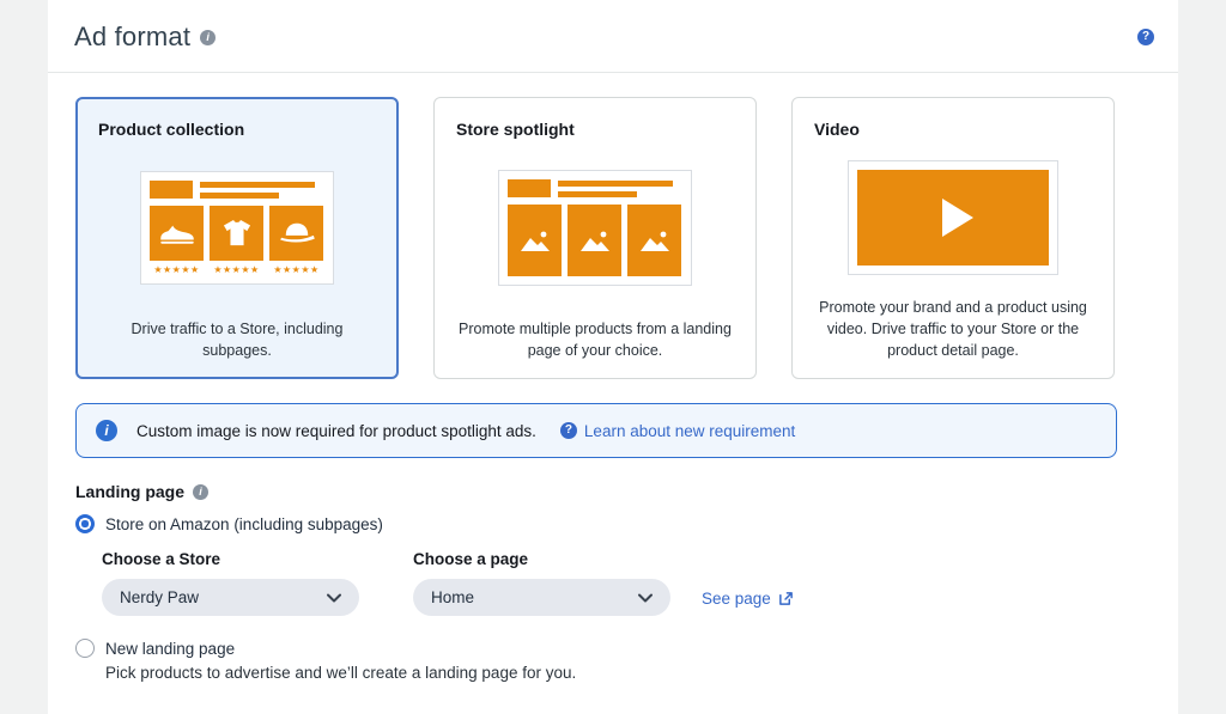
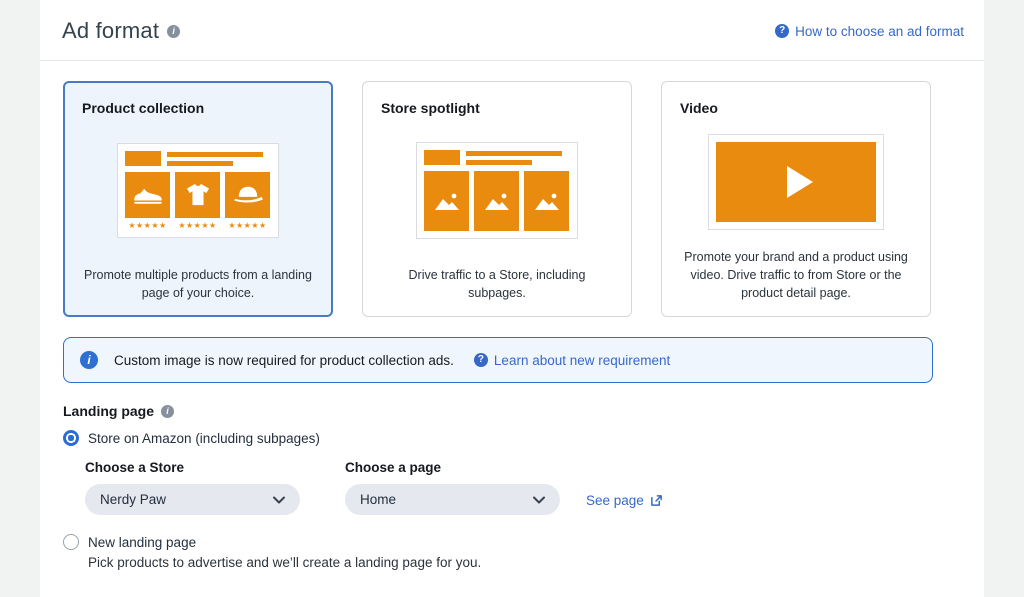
  Ad format
  i
  ?
+ How to choose an ad format
  Product collection
  ★★★★★
  ★★★★★
  ★★★★★
- Drive traffic to a Store, including subpages.
+ Promote multiple products from a landing page of your choice.
  Store spotlight
- Promote multiple products from a landing page of your choice.
+ Drive traffic to a Store, including subpages.
  Video
- Promote your brand and a product using video. Drive traffic to your Store or the product detail page.
+ Promote your brand and a product using video. Drive traffic to from Store or the product detail page.
  i
- Custom image is now required for product spotlight ads.
+ Custom image is now required for product collection ads.
  ?
  Learn about new requirement
  Landing page
  i
  Store on Amazon (including subpages)
  Choose a Store
  Nerdy Paw
  Choose a page
  Home
  See page
  New landing page
  Pick products to advertise and we’ll create a landing page for you.
